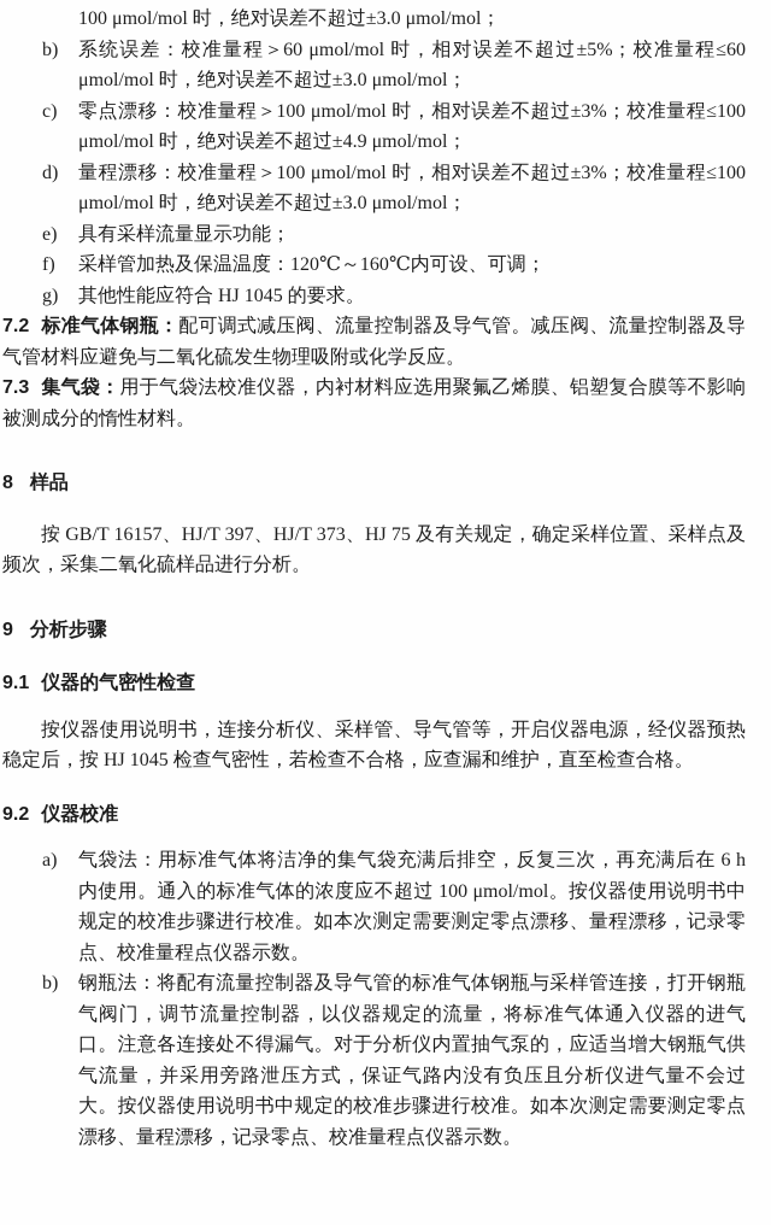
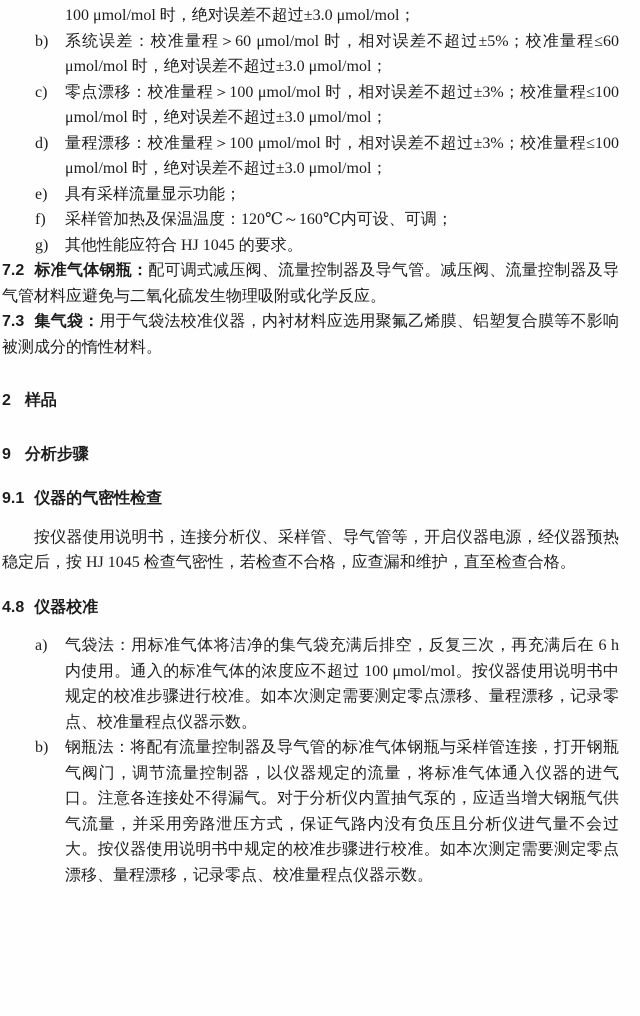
  100 μmol/mol 时，绝对误差不超过±3.0 μmol/mol；
  b)
  系统误差：校准量程＞60 μmol/mol 时，相对误差不超过±5%；校准量程≤60 μmol/mol 时，绝对误差不超过±3.0 μmol/mol；
  c)
- 零点漂移：校准量程＞100 μmol/mol 时，相对误差不超过±3%；校准量程≤100 μmol/mol 时，绝对误差不超过±4.9 μmol/mol；
+ 零点漂移：校准量程＞100 μmol/mol 时，相对误差不超过±3%；校准量程≤100 μmol/mol 时，绝对误差不超过±3.0 μmol/mol；
  d)
  量程漂移：校准量程＞100 μmol/mol 时，相对误差不超过±3%；校准量程≤100 μmol/mol 时，绝对误差不超过±3.0 μmol/mol；
  e)
  具有采样流量显示功能；
  f)
  采样管加热及保温温度：120℃～160℃内可设、可调；
  g)
  其他性能应符合 HJ 1045 的要求。
  7.2 标准气体钢瓶：配可调式减压阀、流量控制器及导气管。减压阀、流量控制器及导气管材料应避免与二氧化硫发生物理吸附或化学反应。
  7.3 集气袋：用于气袋法校准仪器，内衬材料应选用聚氟乙烯膜、铝塑复合膜等不影响被测成分的惰性材料。
- 8 样品
+ 2 样品
- 按 GB/T 16157、HJ/T 397、HJ/T 373、HJ 75 及有关规定，确定采样位置、采样点及频次，采集二氧化硫样品进行分析。
  9 分析步骤
  9.1 仪器的气密性检查
  按仪器使用说明书，连接分析仪、采样管、导气管等，开启仪器电源，经仪器预热稳定后，按 HJ 1045 检查气密性，若检查不合格，应查漏和维护，直至检查合格。
- 9.2 仪器校准
+ 4.8 仪器校准
  a)
  气袋法：用标准气体将洁净的集气袋充满后排空，反复三次，再充满后在 6 h 内使用。通入的标准气体的浓度应不超过 100 μmol/mol。按仪器使用说明书中规定的校准步骤进行校准。如本次测定需要测定零点漂移、量程漂移，记录零点、校准量程点仪器示数。
  b)
  钢瓶法：将配有流量控制器及导气管的标准气体钢瓶与采样管连接，打开钢瓶气阀门，调节流量控制器，以仪器规定的流量，将标准气体通入仪器的进气口。注意各连接处不得漏气。对于分析仪内置抽气泵的，应适当增大钢瓶气供气流量，并采用旁路泄压方式，保证气路内没有负压且分析仪进气量不会过大。按仪器使用说明书中规定的校准步骤进行校准。如本次测定需要测定零点漂移、量程漂移，记录零点、校准量程点仪器示数。
